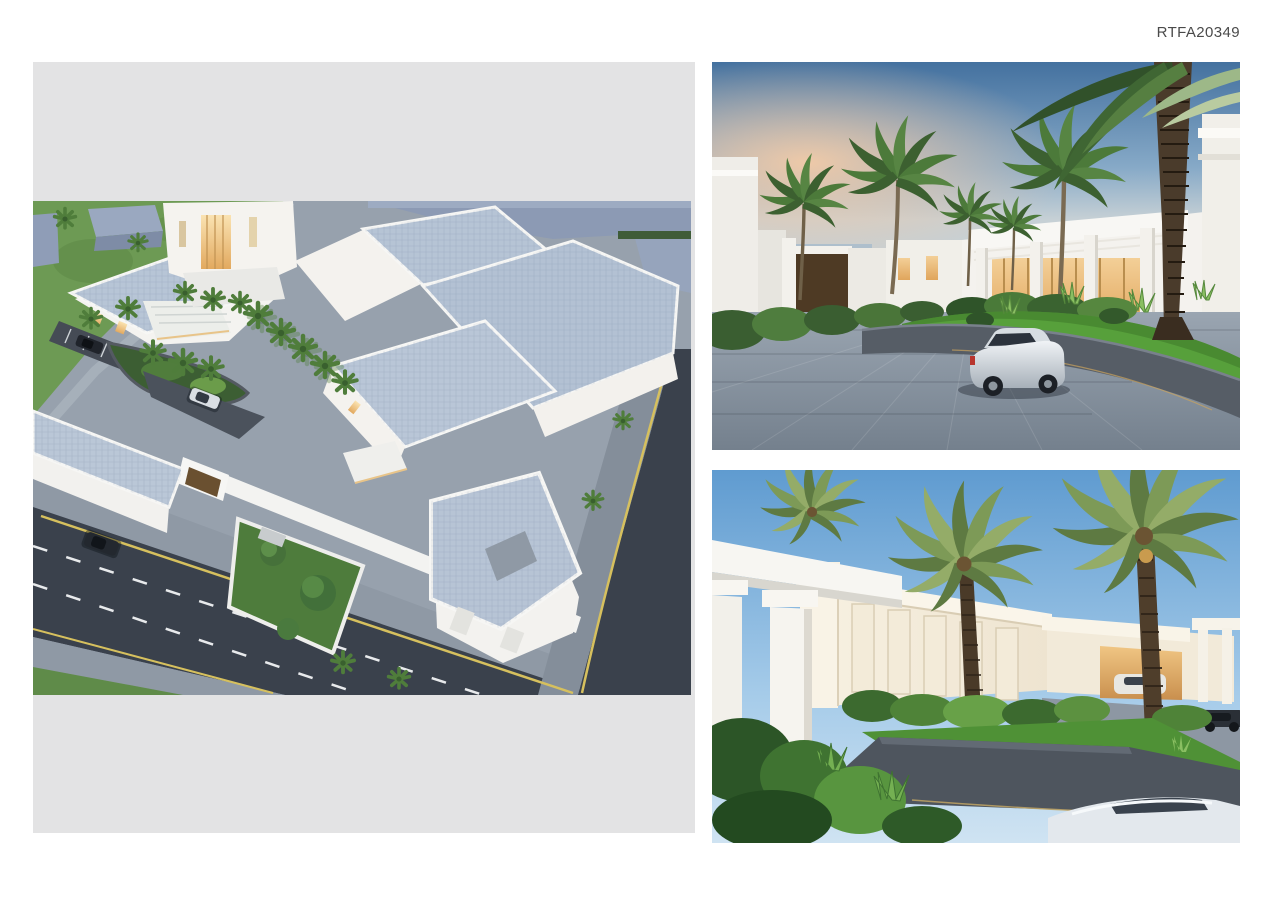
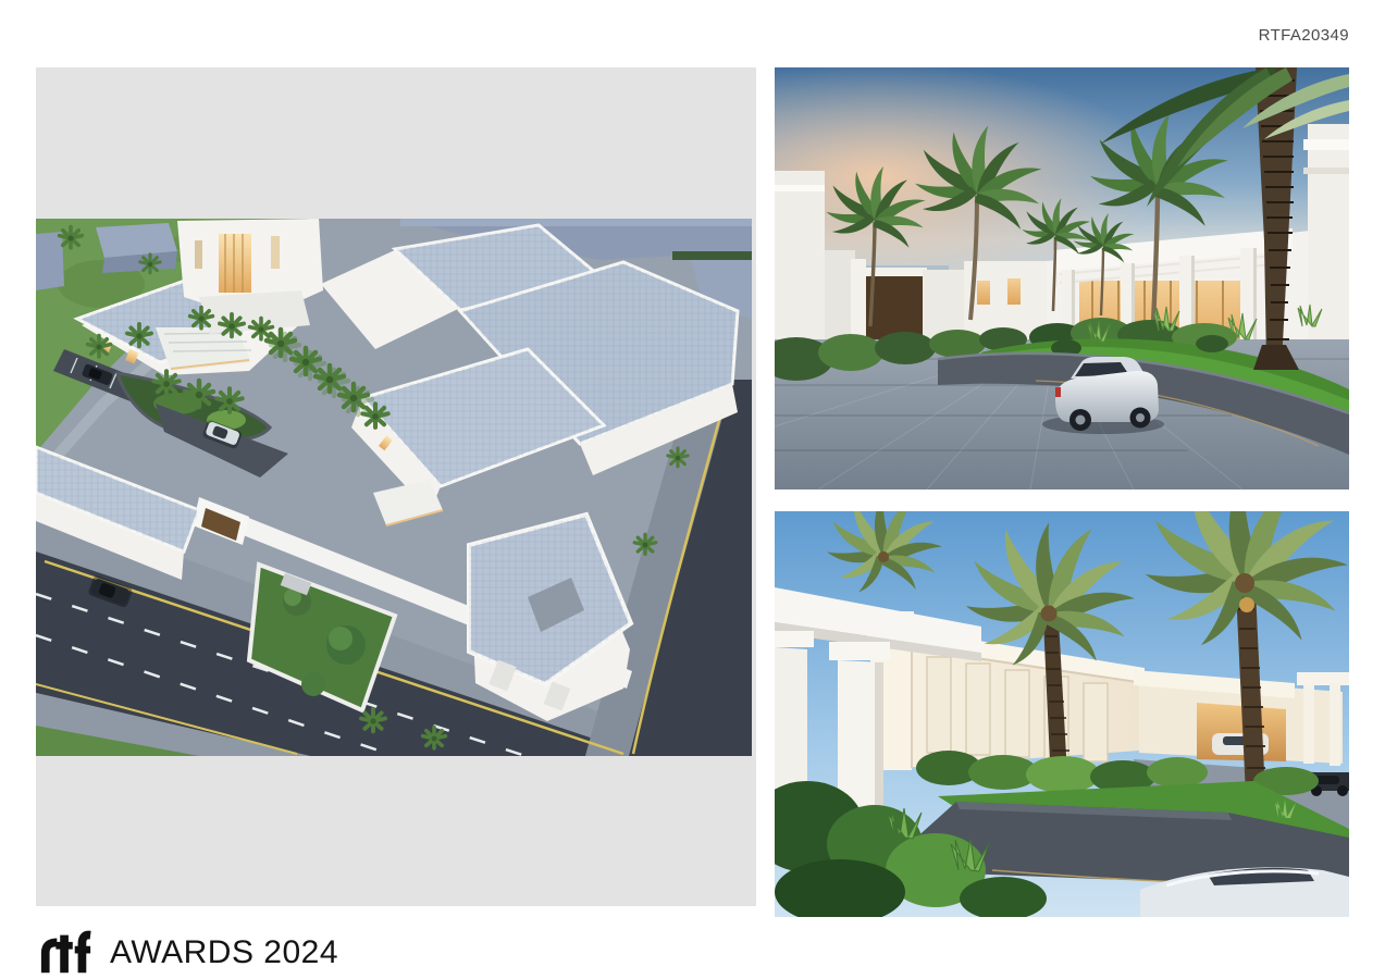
  RTFA20349
+ AWARDS 2024
